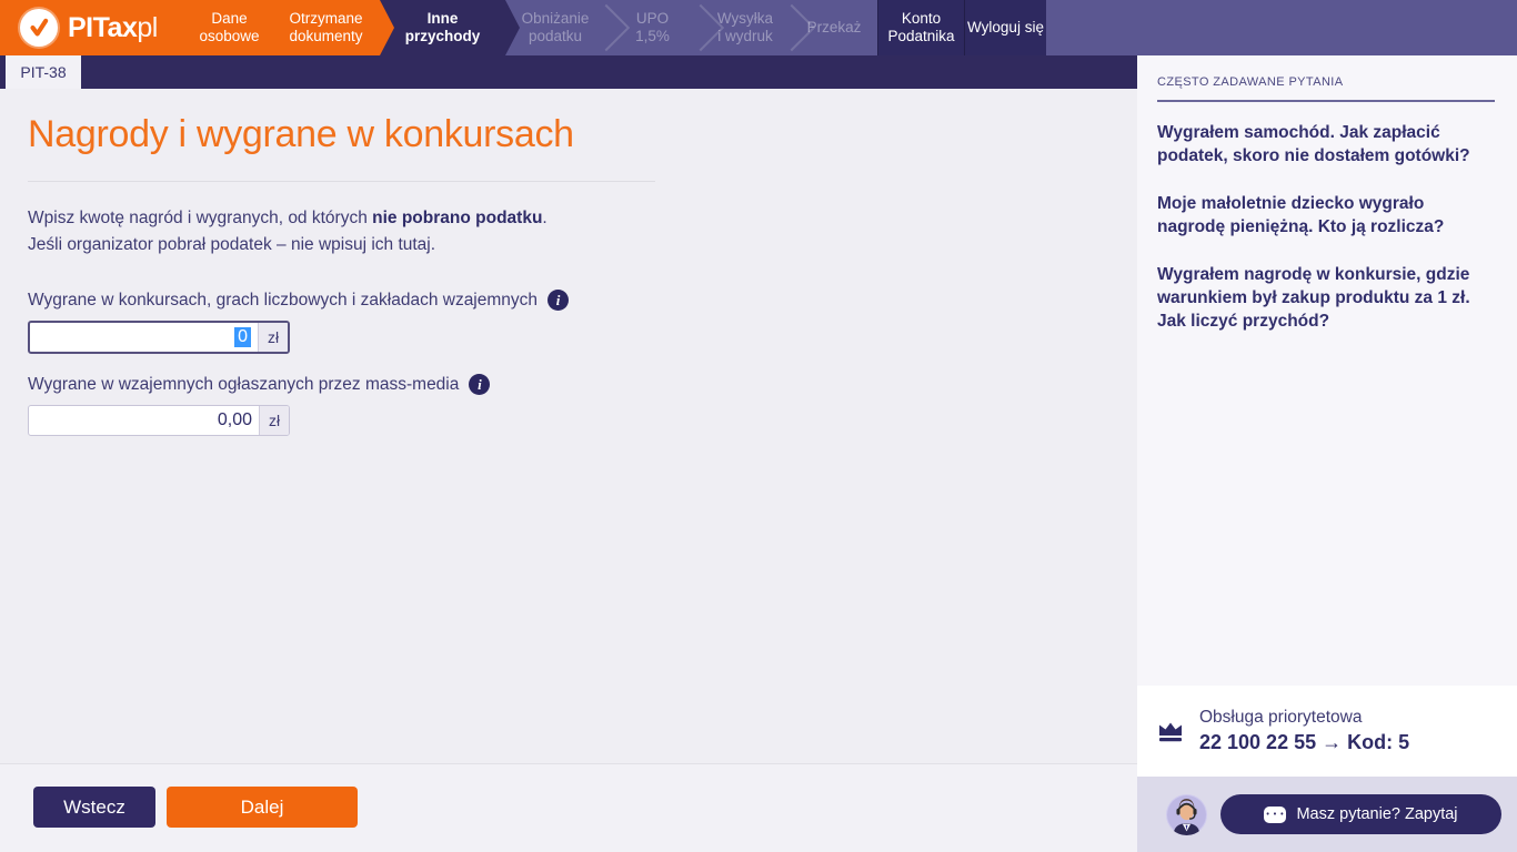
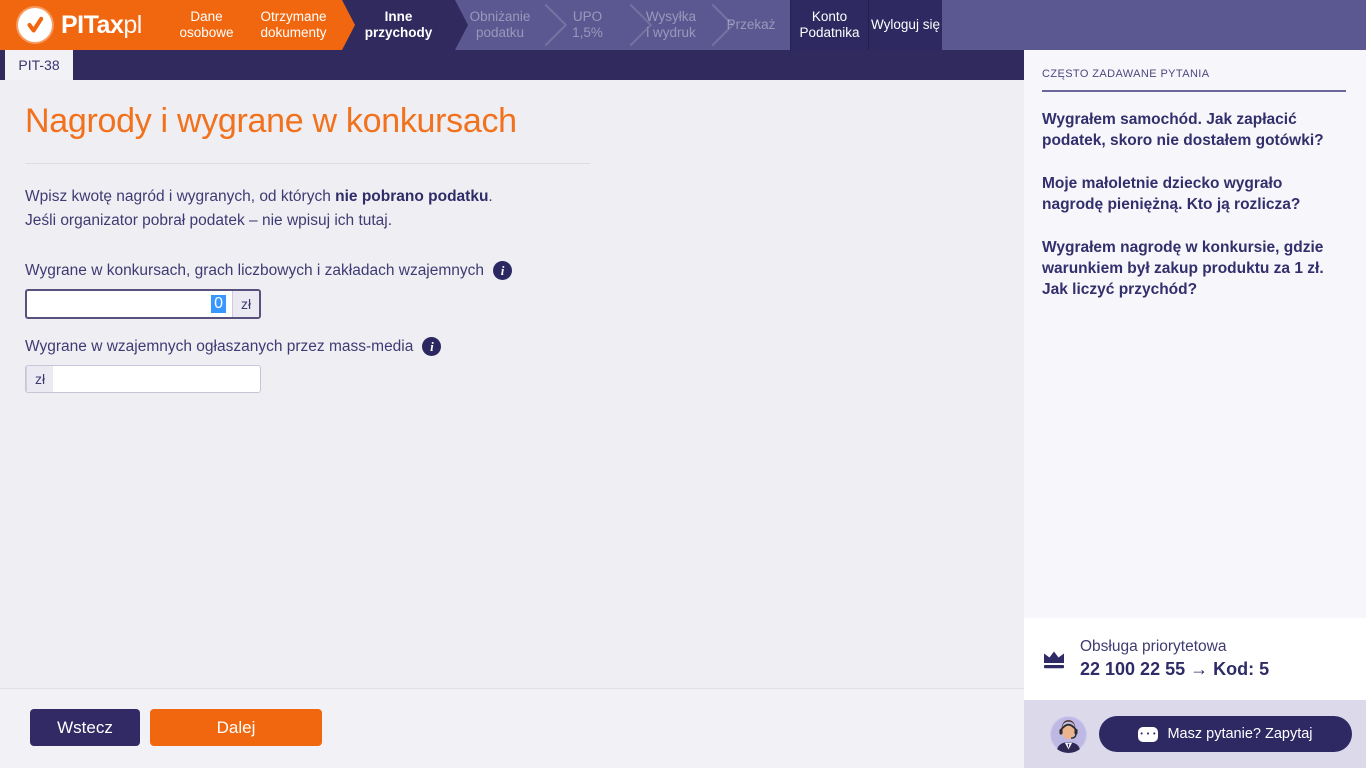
  PITaxpl
  Dane
  osobowe
  Otrzymane
  dokumenty
  Inne
  przychody
  Obniżanie
  podatku
  UPO
  1,5%
  Wysyłka
  i wydruk
  Przekaż
  Konto
  Podatnika
  Wyloguj się
  PIT-38
  Nagrody i wygrane w konkursach
  Wpisz kwotę nagród i wygranych, od których nie pobrano podatku.
  Jeśli organizator pobrał podatek – nie wpisuj ich tutaj.
  Wygrane w konkursach, grach liczbowych i zakładach wzajemnych
  i
  0
  zł
  Wygrane w wzajemnych ogłaszanych przez mass-media
  i
- 0,00
  zł
  Wstecz
  Dalej
  CZĘSTO ZADAWANE PYTANIA
  Wygrałem samochód. Jak zapłacić podatek, skoro nie dostałem gotówki?
  Moje małoletnie dziecko wygrało nagrodę pieniężną. Kto ją rozlicza?
  Wygrałem nagrodę w konkursie, gdzie warunkiem był zakup produktu za 1 zł. Jak liczyć przychód?
  Obsługa priorytetowa
  22 100 22 55 → Kod: 5
  Masz pytanie? Zapytaj
